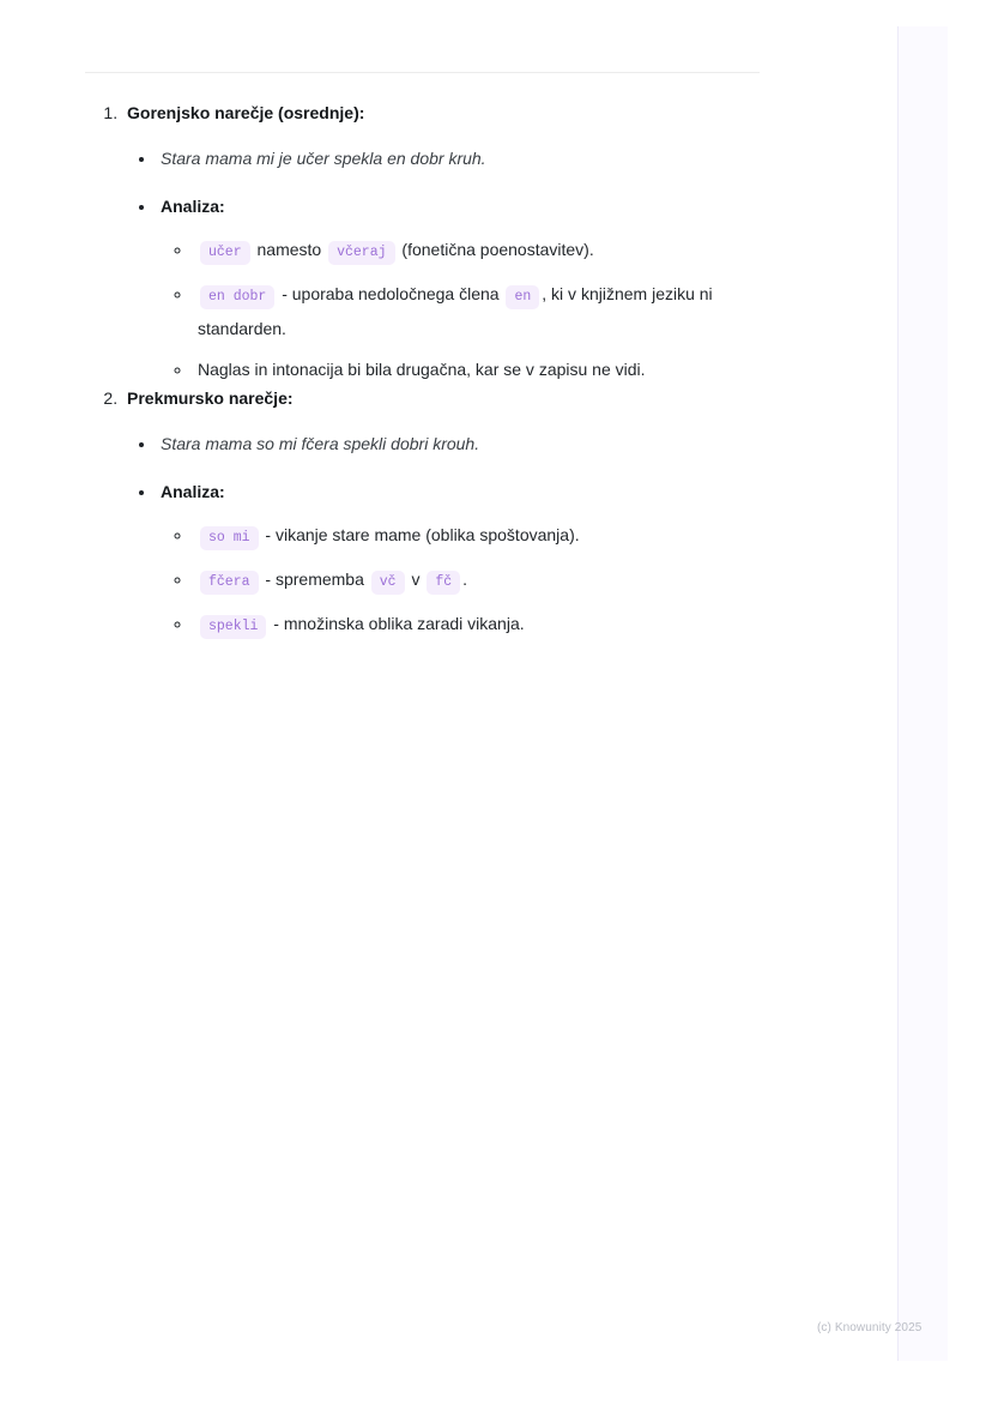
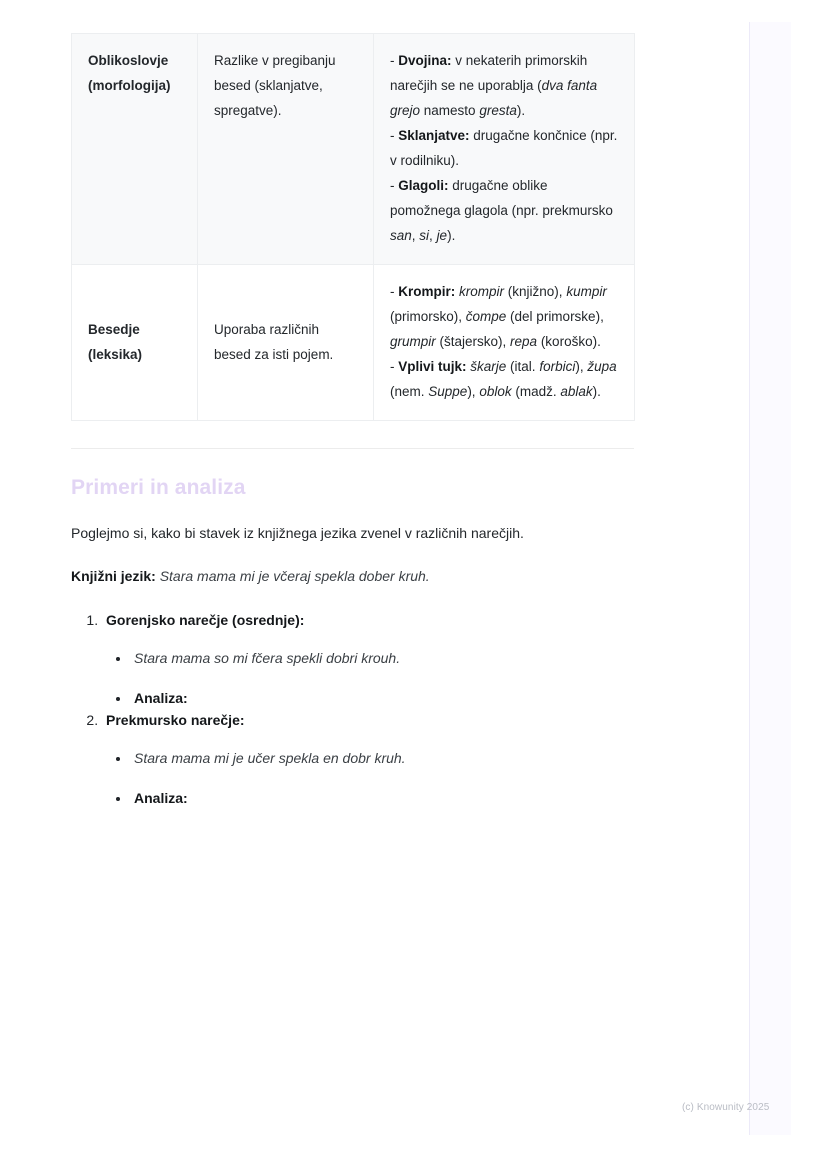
+ Oblikoslovje (morfologija)	Razlike v pregibanju besed (sklanjatve, spregatve).	- Dvojina: v nekaterih primorskih narečjih se ne uporablja (dva fanta grejo namesto gresta).- Sklanjatve: drugačne končnice (npr. v rodilniku).- Glagoli: drugačne oblike pomožnega glagola (npr. prekmursko san, si, je).
+ Besedje (leksika)	Uporaba različnih besed za isti pojem.	- Krompir: krompir (knjižno), kumpir (primorsko), čompe (del primorske), grumpir (štajersko), repa (koroško).- Vplivi tujk: škarje (ital. forbici), župa (nem. Suppe), oblok (madž. ablak).
+ Primeri in analiza
+ Poglejmo si, kako bi stavek iz knjižnega jezika zvenel v različnih narečjih.
+ Knjižni jezik: Stara mama mi je včeraj spekla dober kruh.
  Gorenjsko narečje (osrednje):
- Stara mama mi je učer spekla en dobr kruh.
+ Stara mama so mi fčera spekli dobri krouh.
  Analiza:
- učer namesto včeraj (fonetična poenostavitev).
- en dobr - uporaba nedoločnega člena en , ki v knjižnem jeziku ni standarden.
- Naglas in intonacija bi bila drugačna, kar se v zapisu ne vidi.
  Prekmursko narečje:
- Stara mama so mi fčera spekli dobri krouh.
+ Stara mama mi je učer spekla en dobr kruh.
  Analiza:
- so mi - vikanje stare mame (oblika spoštovanja).
- fčera - sprememba vč v fč .
- spekli - množinska oblika zaradi vikanja.
  (c) Knowunity 2025
